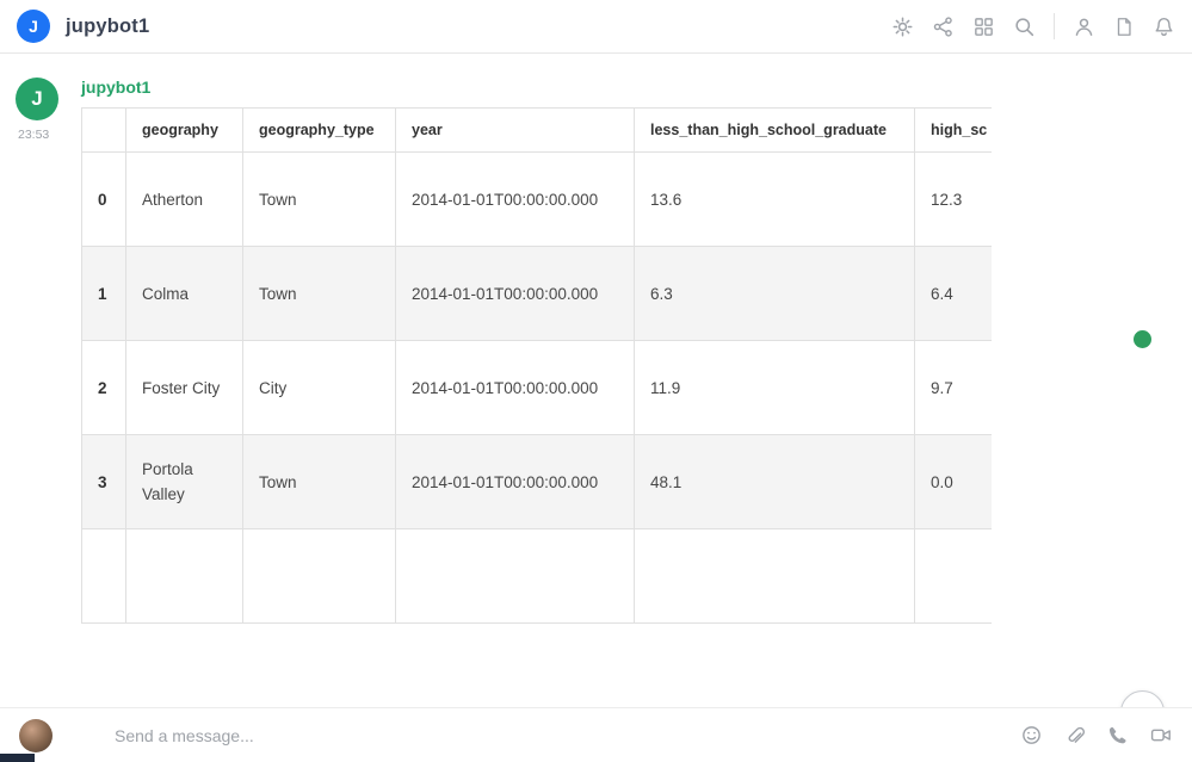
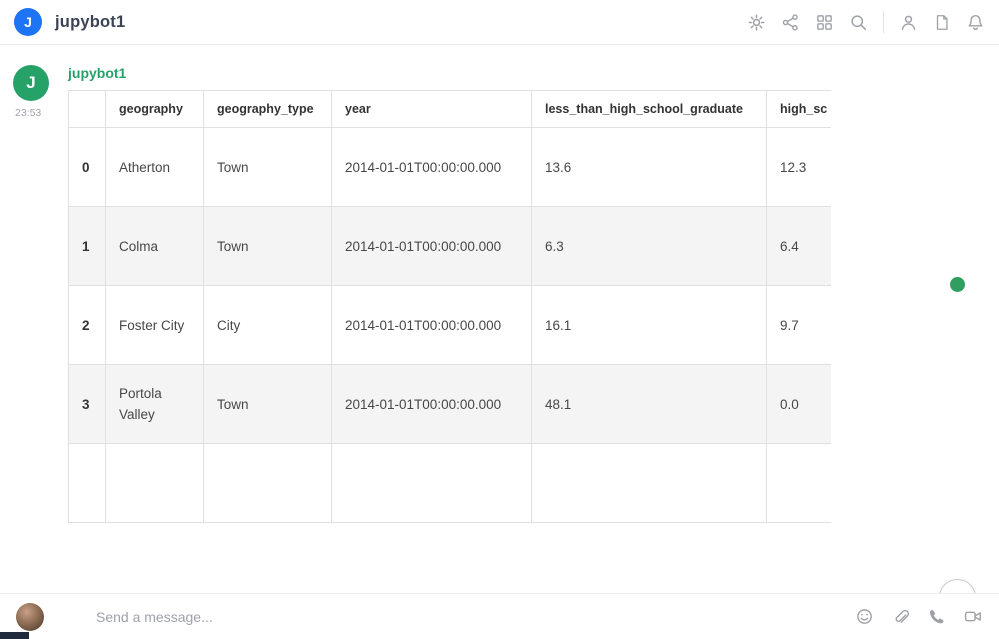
  J
  jupybot1
  J
  23:53
  jupybot1
  	geography	geography_type	year	less_than_high_school_graduate	high_sc
  0	Atherton	Town	2014-01-01T00:00:00.000	13.6	12.3
  1	Colma	Town	2014-01-01T00:00:00.000	6.3	6.4
- 2	Foster City	City	2014-01-01T00:00:00.000	11.9	9.7
+ 2	Foster City	City	2014-01-01T00:00:00.000	16.1	9.7
  3	Portola Valley	Town	2014-01-01T00:00:00.000	48.1	0.0
  Send a message...
